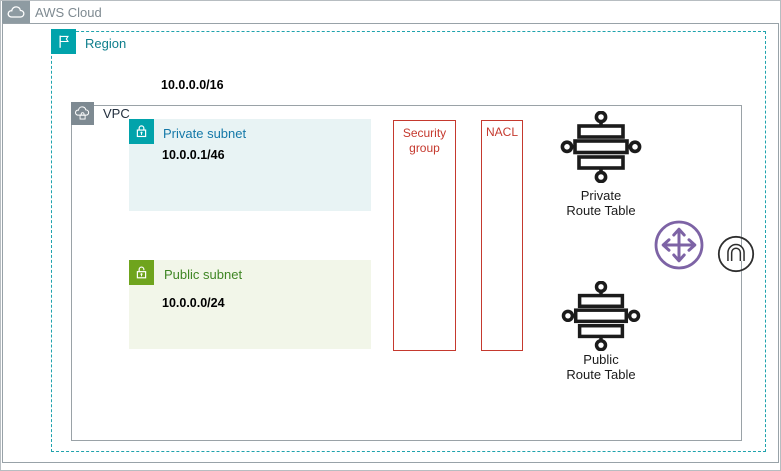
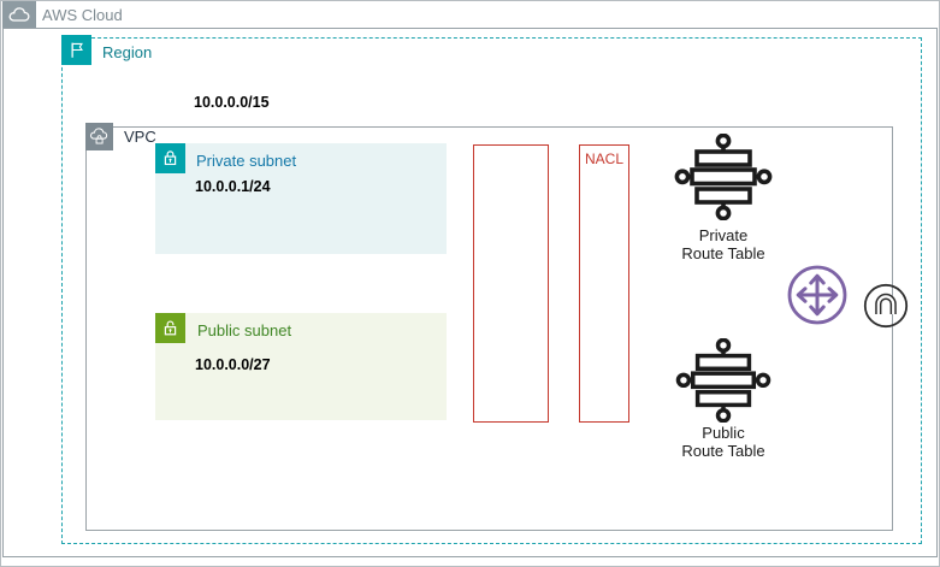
  AWS Cloud
  Region
- 10.0.0.0/16
+ 10.0.0.0/15
  VPC
  Private subnet
- 10.0.0.1/46
+ 10.0.0.1/24
  Public subnet
- 10.0.0.0/24
+ 10.0.0.0/27
- Security group
  NACL
  Private
  Route Table
  Public
  Route Table
